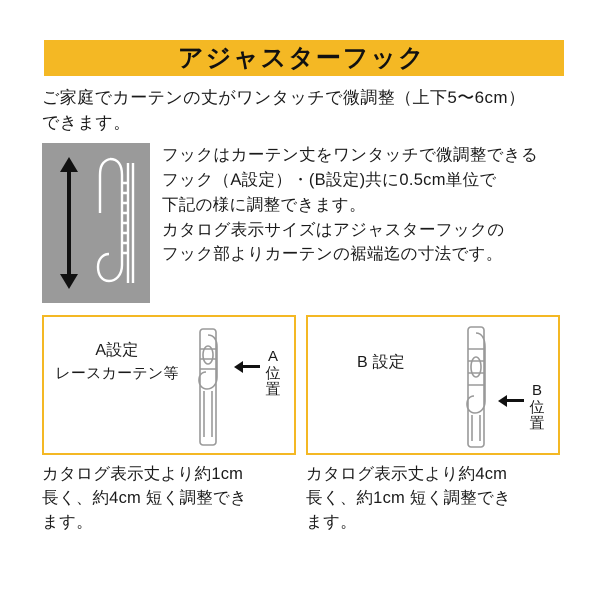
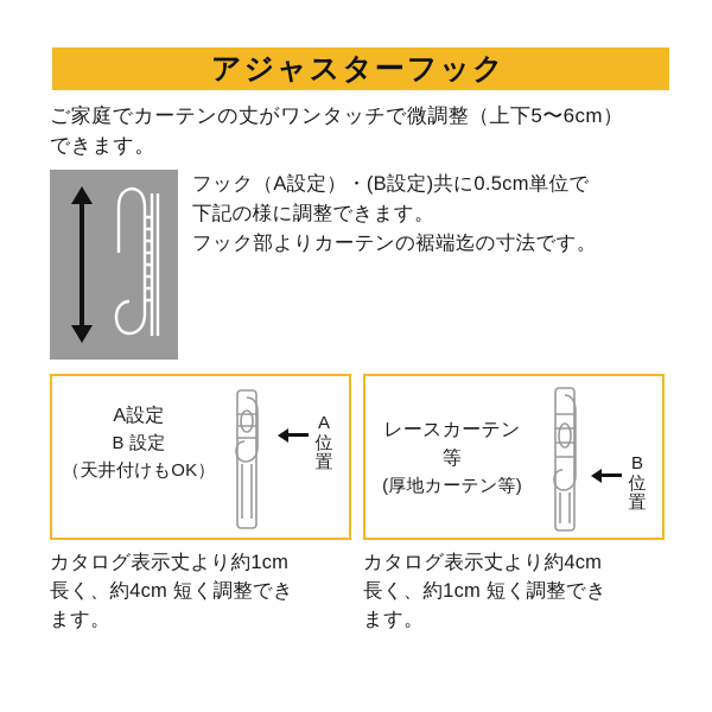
  アジャスターフック
  ご家庭でカーテンの丈がワンタッチで微調整（上下5〜6cm）
  できます。
- フックはカーテン丈をワンタッチで微調整できる
  フック（A設定）・(B設定)共に0.5cm単位で
  下記の様に調整できます。
- カタログ表示サイズはアジャスターフックの
  フック部よりカーテンの裾端迄の寸法です。
  A設定
- レースカーテン等
+ B 設定
+ （天井付けもOK）
  A
  位
  置
- B 設定
+ レースカーテン等
+ (厚地カーテン等)
  B
  位
  置
  カタログ表示丈より約1cm
  長く、約4cm 短く調整でき
  ます。
  カタログ表示丈より約4cm
  長く、約1cm 短く調整でき
  ます。
